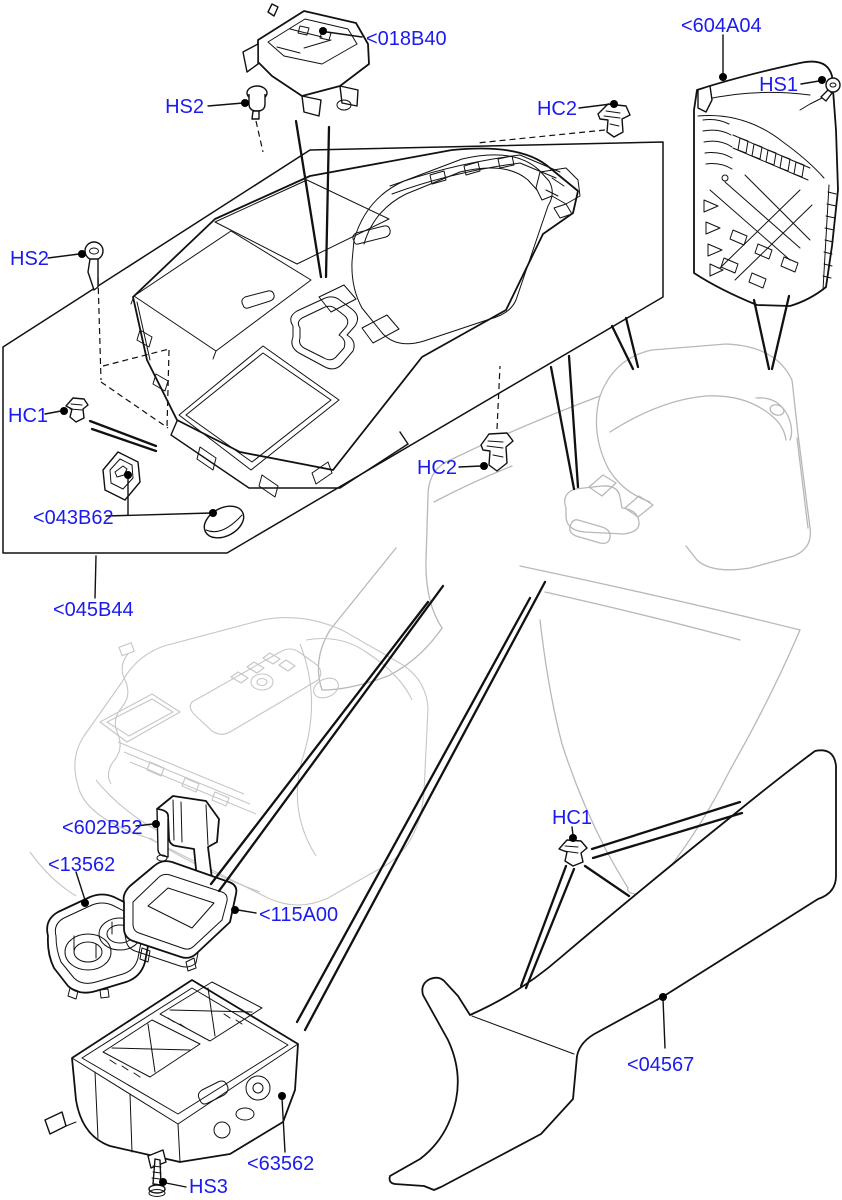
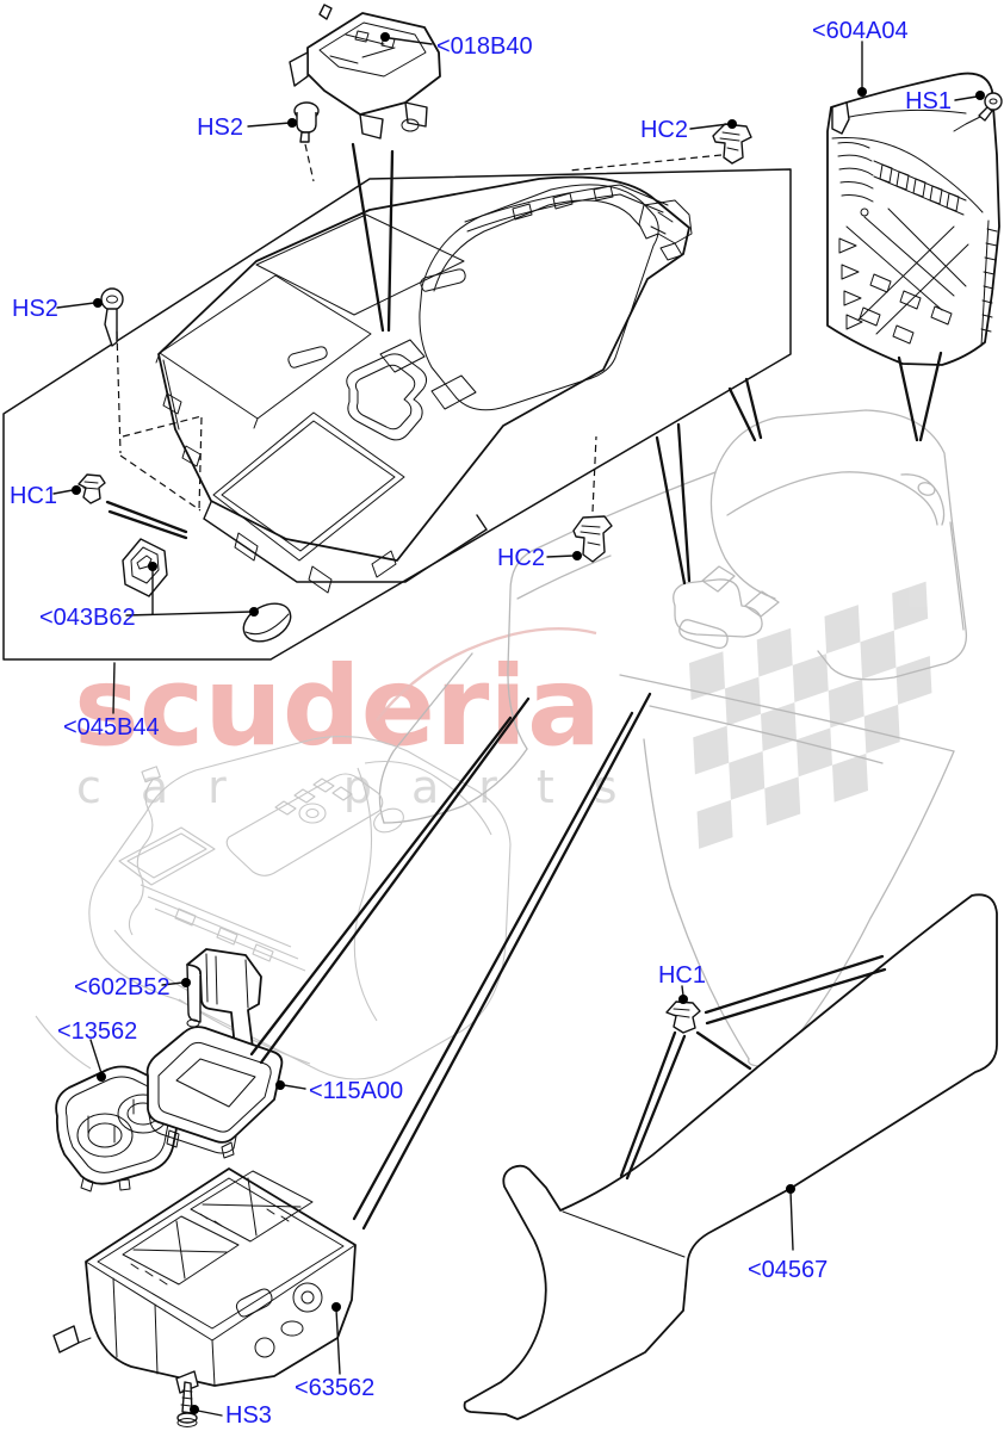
+ scuderia
+ car parts
  <018B40
  HS2
  <604A04
  HS1
  HC2
  HS2
  HC1
  <043B62
  <045B44
  HC2
  HC1
  <602B52
  <13562
  <115A00
  <63562
  HS3
  <04567
